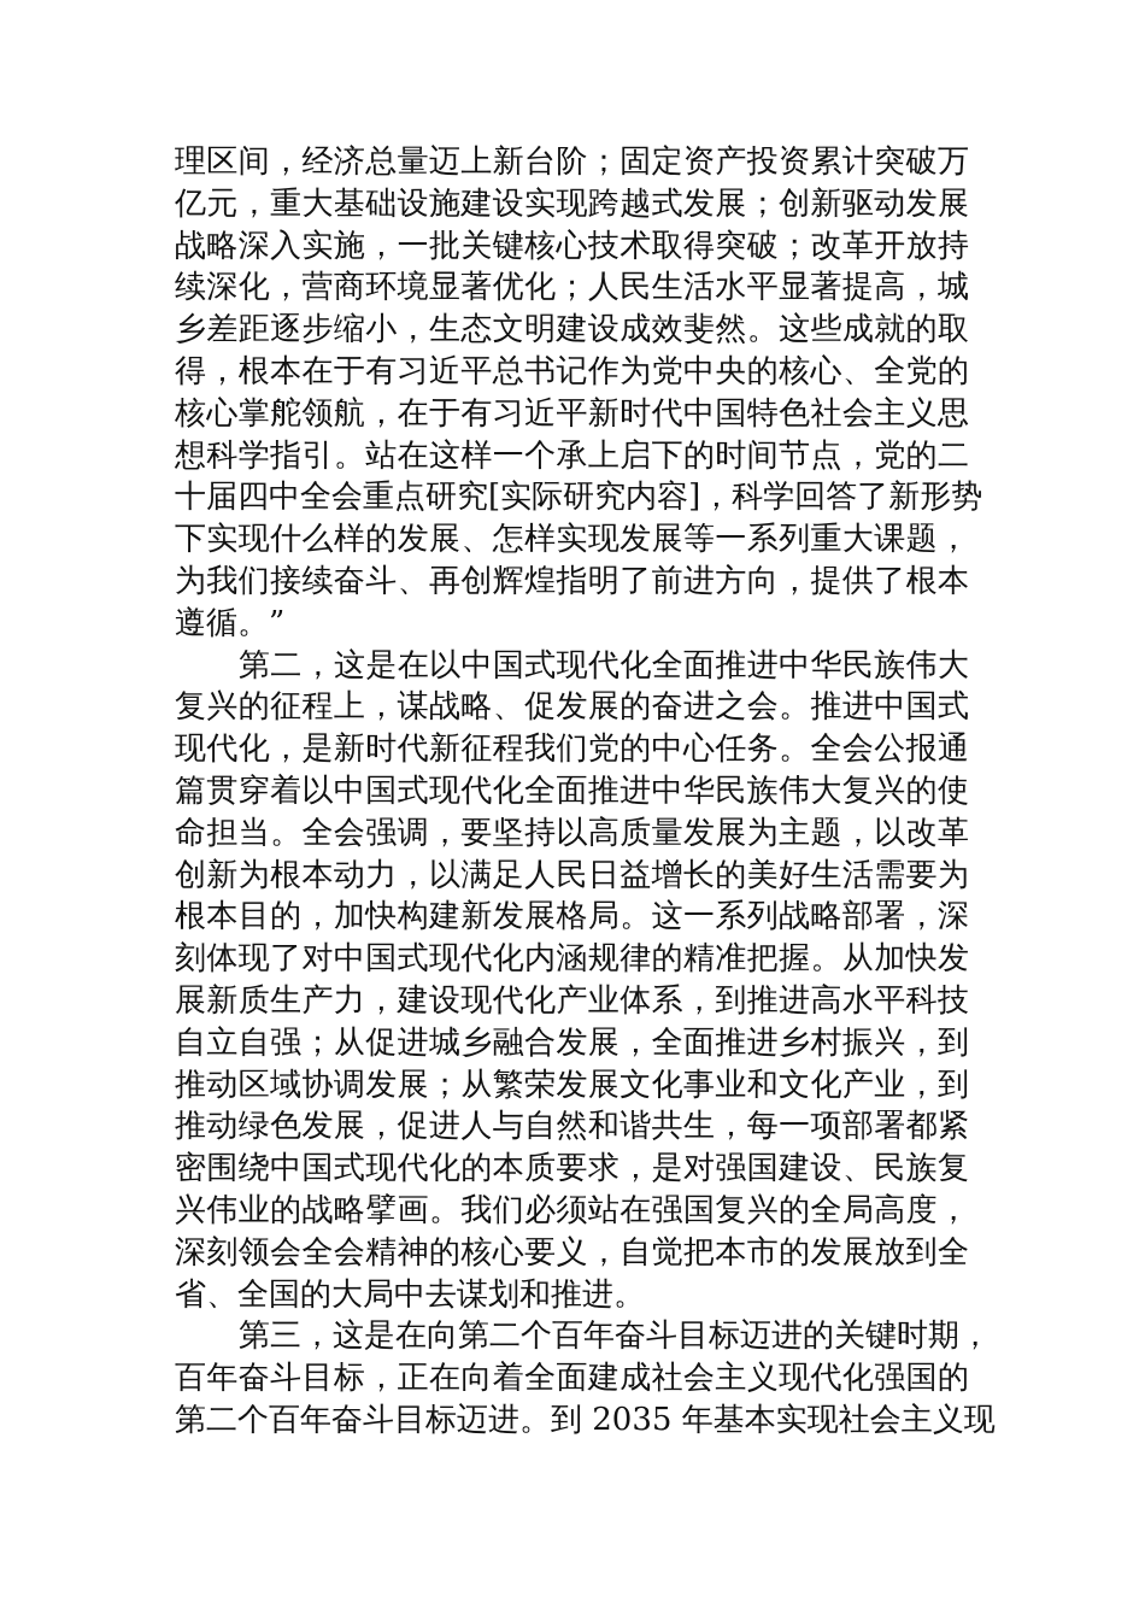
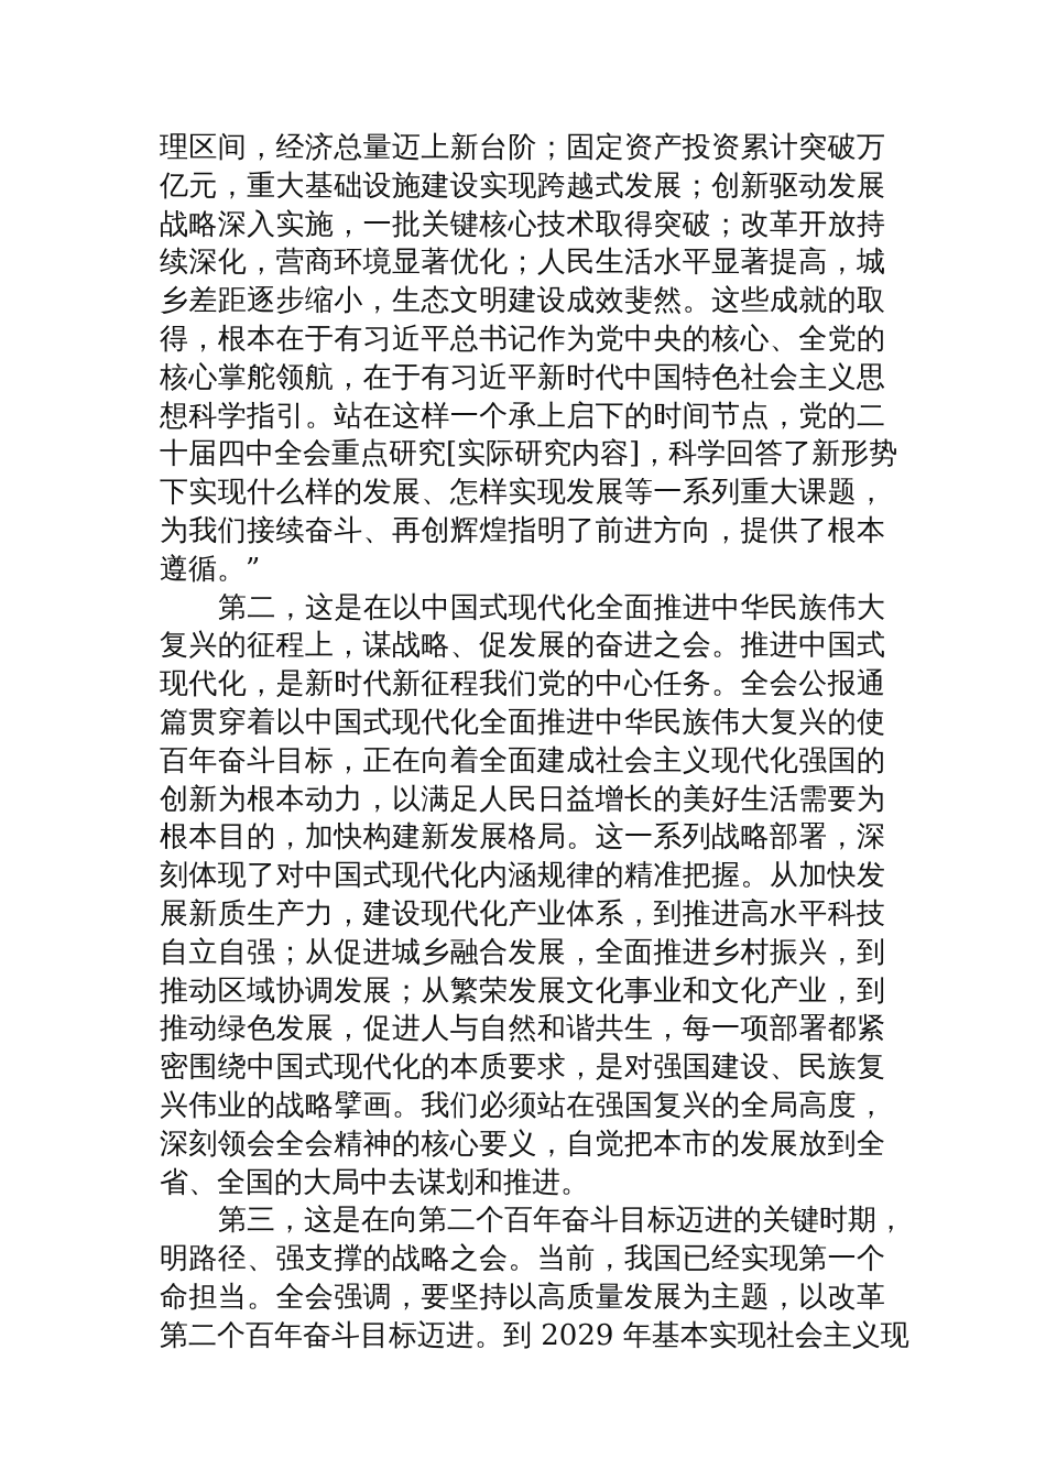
  理区间，经济总量迈上新台阶；固定资产投资累计突破万
  亿元，重大基础设施建设实现跨越式发展；创新驱动发展
  战略深入实施，一批关键核心技术取得突破；改革开放持
  续深化，营商环境显著优化；人民生活水平显著提高，城
  乡差距逐步缩小，生态文明建设成效斐然。这些成就的取
  得，根本在于有习近平总书记作为党中央的核心、全党的
  核心掌舵领航，在于有习近平新时代中国特色社会主义思
  想科学指引。站在这样一个承上启下的时间节点，党的二
  十届四中全会重点研究[实际研究内容]，科学回答了新形势
  下实现什么样的发展、怎样实现发展等一系列重大课题，
  为我们接续奋斗、再创辉煌指明了前进方向，提供了根本
  遵循。”
  第二，这是在以中国式现代化全面推进中华民族伟大
  复兴的征程上，谋战略、促发展的奋进之会。推进中国式
  现代化，是新时代新征程我们党的中心任务。全会公报通
  篇贯穿着以中国式现代化全面推进中华民族伟大复兴的使
- 命担当。全会强调，要坚持以高质量发展为主题，以改革
+ 百年奋斗目标，正在向着全面建成社会主义现代化强国的
  创新为根本动力，以满足人民日益增长的美好生活需要为
  根本目的，加快构建新发展格局。这一系列战略部署，深
  刻体现了对中国式现代化内涵规律的精准把握。从加快发
  展新质生产力，建设现代化产业体系，到推进高水平科技
  自立自强；从促进城乡融合发展，全面推进乡村振兴，到
  推动区域协调发展；从繁荣发展文化事业和文化产业，到
  推动绿色发展，促进人与自然和谐共生，每一项部署都紧
  密围绕中国式现代化的本质要求，是对强国建设、民族复
  兴伟业的战略擘画。我们必须站在强国复兴的全局高度，
  深刻领会全会精神的核心要义，自觉把本市的发展放到全
  省、全国的大局中去谋划和推进。
  第三，这是在向第二个百年奋斗目标迈进的关键时期，
+ 明路径、强支撑的战略之会。当前，我国已经实现第一个
- 百年奋斗目标，正在向着全面建成社会主义现代化强国的
+ 命担当。全会强调，要坚持以高质量发展为主题，以改革
- 第二个百年奋斗目标迈进。到 2035 年基本实现社会主义现
+ 第二个百年奋斗目标迈进。到 2029 年基本实现社会主义现
